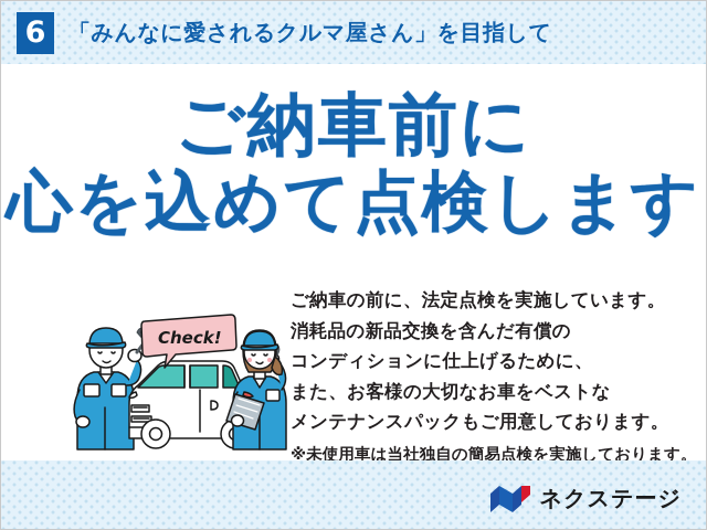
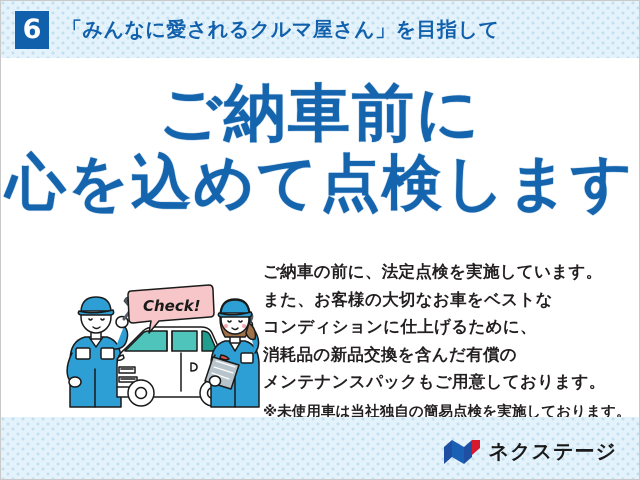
  6
  「みんなに愛されるクルマ屋さん」を目指して
  ご納車前に
  心を込めて点検します
  ご納車の前に、法定点検を実施しています。
- 消耗品の新品交換を含んだ有償の
+ また、お客様の大切なお車をベストな
  コンディションに仕上げるために、
- また、お客様の大切なお車をベストな
+ 消耗品の新品交換を含んだ有償の
  メンテナンスパックもご用意しております。
  ※未使用車は当社独自の簡易点検を実施しております。
  Check!
  ネクステージ
